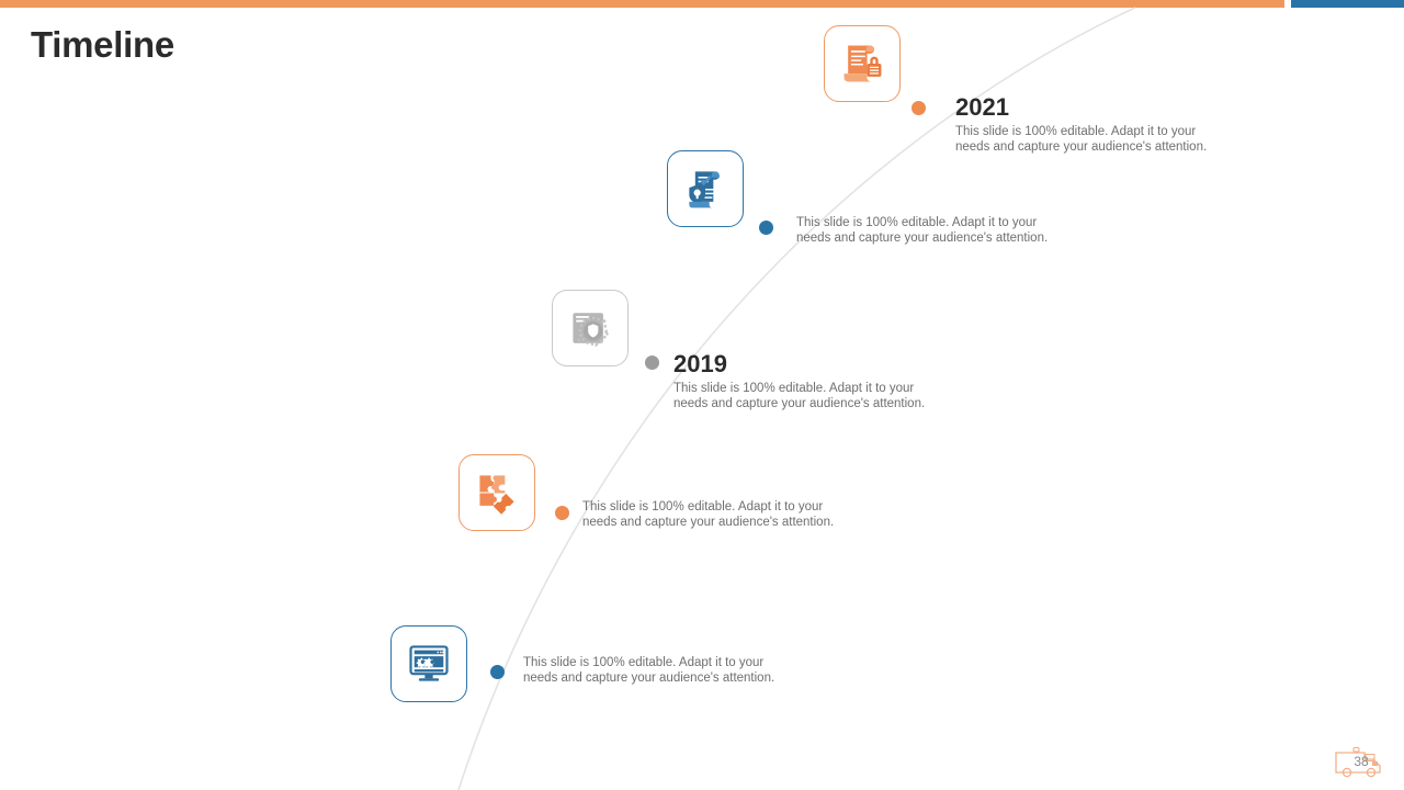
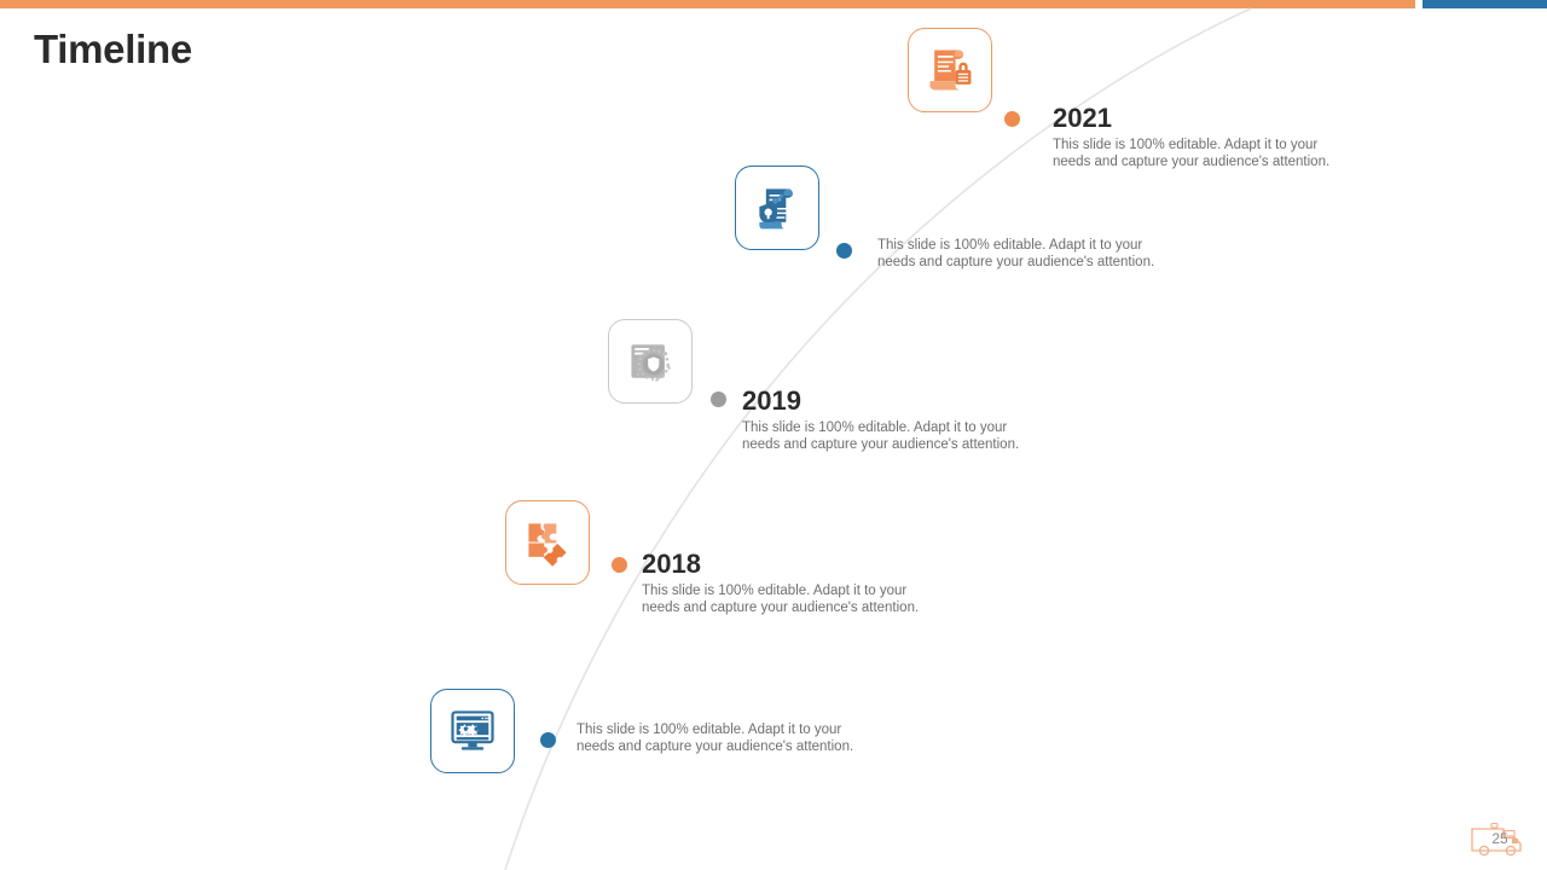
  Timeline
  2021
  This slide is 100% editable. Adapt it to your needs and capture your audience's attention.
  This slide is 100% editable. Adapt it to your needs and capture your audience's attention.
  2019
  This slide is 100% editable. Adapt it to your needs and capture your audience's attention.
+ 2018
  This slide is 100% editable. Adapt it to your needs and capture your audience's attention.
  This slide is 100% editable. Adapt it to your needs and capture your audience's attention.
- 38
+ 25
